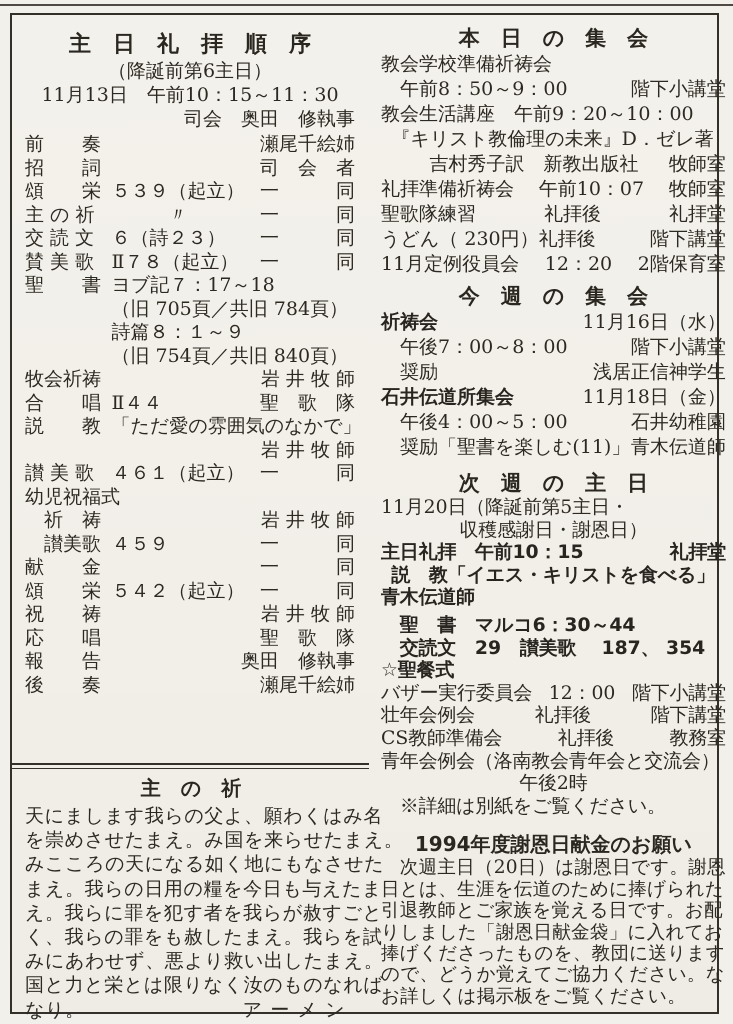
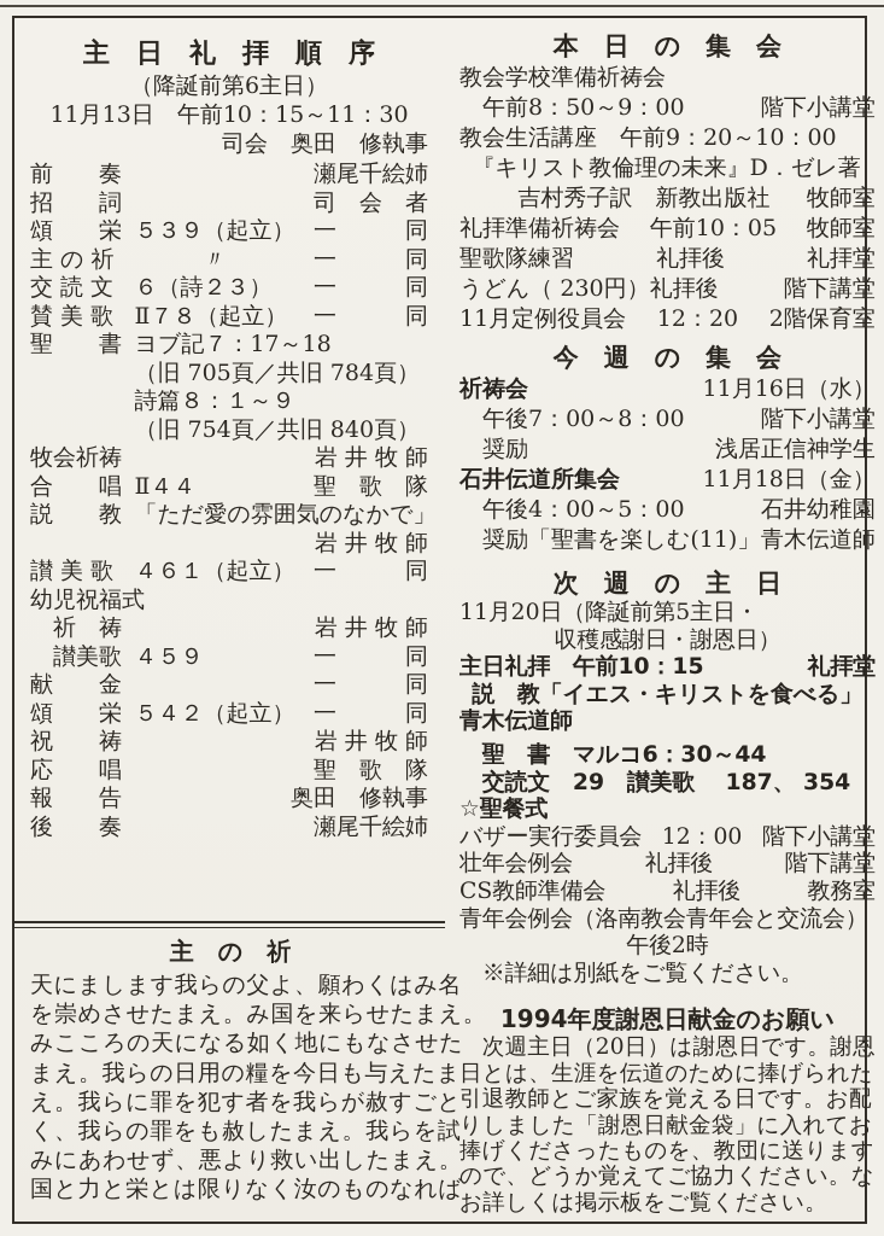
  主 日 礼 拝 順 序
  （降誕前第6主日）
  11月13日 午前10：15～11：30
  司会 奥田 修執事
  前 奏
  瀬尾千絵姉
  招 詞
  司 会 者
  頌 栄
  ５３９（起立）
  一 同
  主 の 祈
  〃
  一 同
  交 読 文
  ６（詩２３）
  一 同
  賛 美 歌
  Ⅱ７８（起立）
  一 同
  聖 書
  ヨブ記７：17～18
  （旧 705頁／共旧 784頁）
  詩篇８：１～９
  （旧 754頁／共旧 840頁）
  牧会祈祷
  岩 井 牧 師
  合 唱
  Ⅱ４４
  聖 歌 隊
  説 教
  「ただ愛の雰囲気のなかで」
  岩 井 牧 師
  讃 美 歌
  ４６１（起立）
  一 同
  幼児祝福式
  祈 祷
  岩 井 牧 師
  讃美歌
  ４５９
  一 同
  献 金
  一 同
  頌 栄
  ５４２（起立）
  一 同
  祝 祷
  岩 井 牧 師
  応 唱
  聖 歌 隊
  報 告
  奥田 修執事
  後 奏
  瀬尾千絵姉
  主 の 祈
  天にまします我らの父よ、願わくはみ名
  を崇めさせたまえ。み国を来らせたまえ。
  みこころの天になる如く地にもなさせた
  まえ。我らの日用の糧を今日も与えたま
  え。我らに罪を犯す者を我らが赦すごと
  く、我らの罪をも赦したまえ。我らを試
  みにあわせず、悪より救い出したまえ。
  国と力と栄とは限りなく汝のものなれば
- なり。
- アーメン
  本 日 の 集 会
  教会学校準備祈祷会
  午前8：50～9：00
  階下小講堂
  教会生活講座 午前9：20～10：00
  『キリスト教倫理の未来』D．ゼレ著
  吉村秀子訳 新教出版社
  牧師室
  礼拝準備祈祷会
- 午前10：07
+ 午前10：05
  牧師室
  聖歌隊練習
  礼拝後
  礼拝堂
  うどん（ 230円）礼拝後
  階下講堂
  11月定例役員会
  12：20
  2階保育室
  今 週 の 集 会
  祈祷会
  11月16日（水）
  午後7：00～8：00
  階下小講堂
  奨励
  浅居正信神学生
  石井伝道所集会
  11月18日（金）
  午後4：00～5：00
  石井幼稚園
  奨励「聖書を楽しむ(11)」
  青木伝道師
  次 週 の 主 日
  11月20日（降誕前第5主日・
  収穫感謝日・謝恩日）
  主日礼拝 午前10：15
  礼拝堂
  説 教「イエス・キリストを食べる」
  青木伝道師
  聖 書 マルコ6：30～44
  交読文 29 讃美歌 187、 354
  ☆聖餐式
  バザー実行委員会
  12：00
  階下小講堂
  壮年会例会
  礼拝後
  階下講堂
  CS教師準備会
  礼拝後
  教務室
  青年会例会（洛南教会青年会と交流会）
  午後2時
  ※詳細は別紙をご覧ください。
  1994年度謝恩日献金のお願い
  次週主日（20日）は謝恩日です。謝恩
  日とは、生涯を伝道のために捧げられた
  引退教師とご家族を覚える日です。お配
  りしました「謝恩日献金袋」に入れてお
  捧げくださったものを、教団に送ります
  ので、どうか覚えてご協力ください。な
  お詳しくは掲示板をご覧ください。
